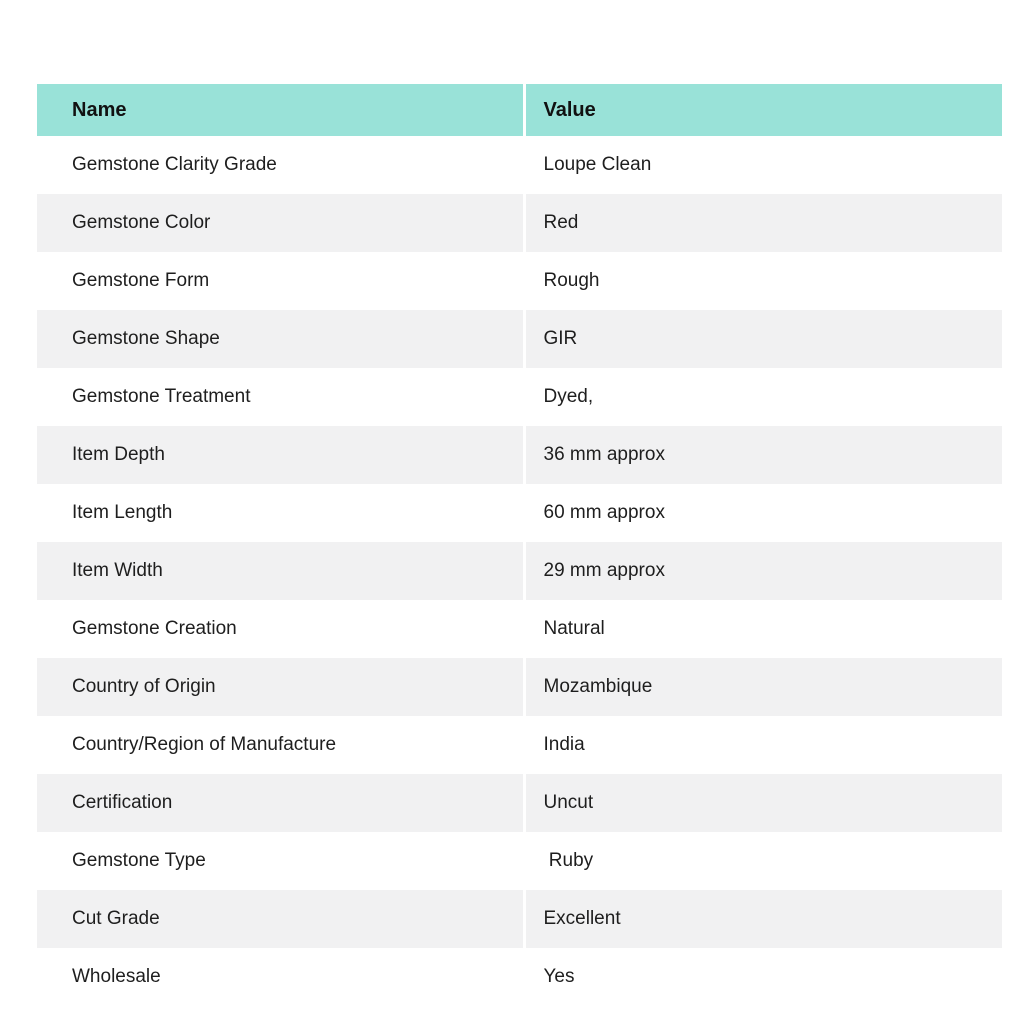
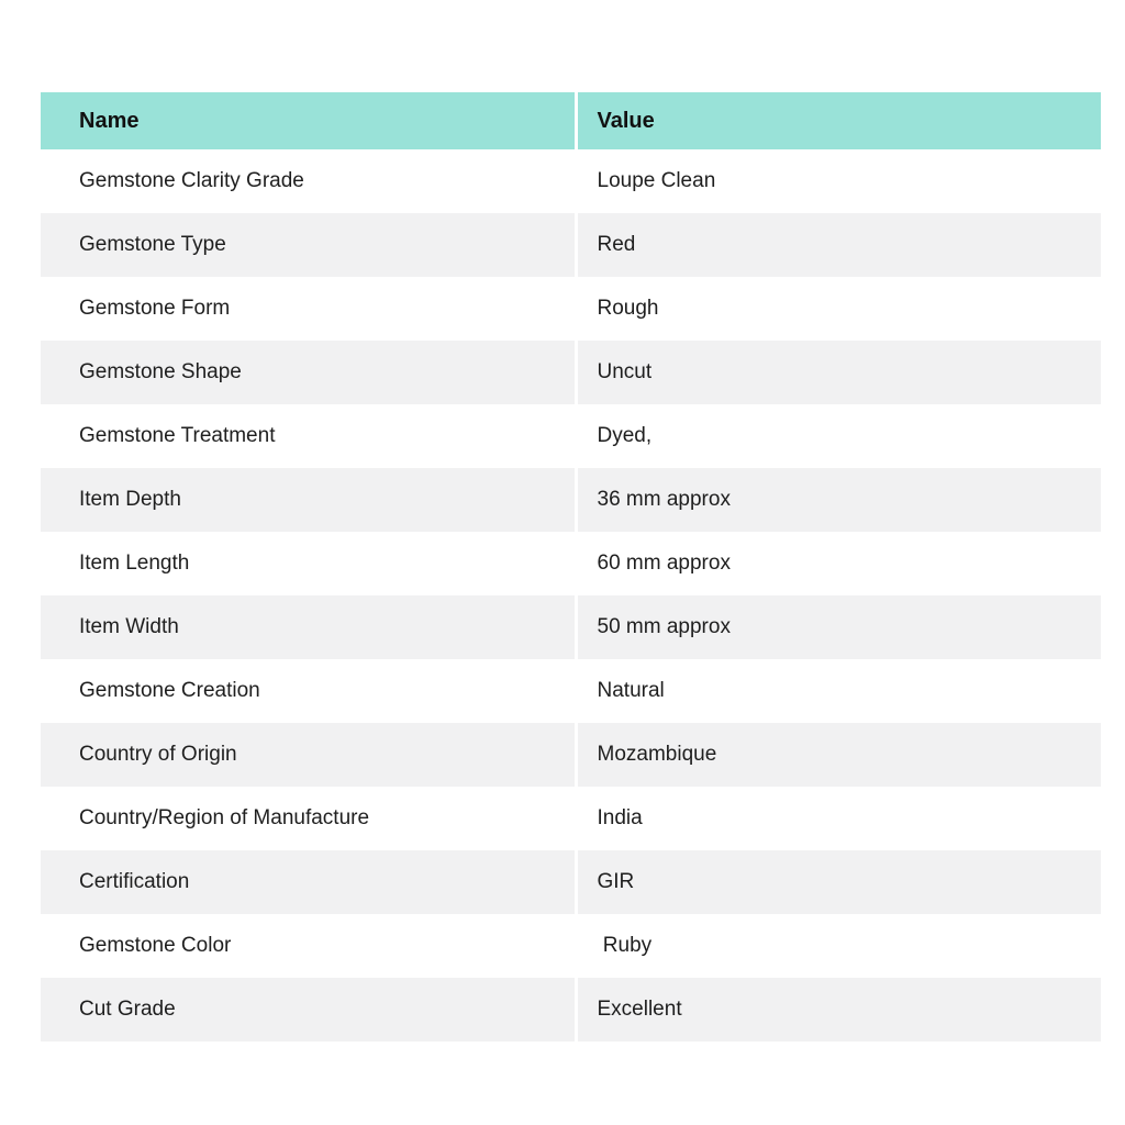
  Name	Value
  Gemstone Clarity Grade	Loupe Clean
- Gemstone Color	Red
+ Gemstone Type	Red
  Gemstone Form	Rough
- Gemstone Shape	GIR
+ Gemstone Shape	Uncut
  Gemstone Treatment	Dyed,
  Item Depth	36 mm approx
  Item Length	60 mm approx
- Item Width	29 mm approx
+ Item Width	50 mm approx
  Gemstone Creation	Natural
  Country of Origin	Mozambique
  Country/Region of Manufacture	India
- Certification	Uncut
+ Certification	GIR
- Gemstone Type	Ruby
+ Gemstone Color	Ruby
  Cut Grade	Excellent
- Wholesale	Yes
